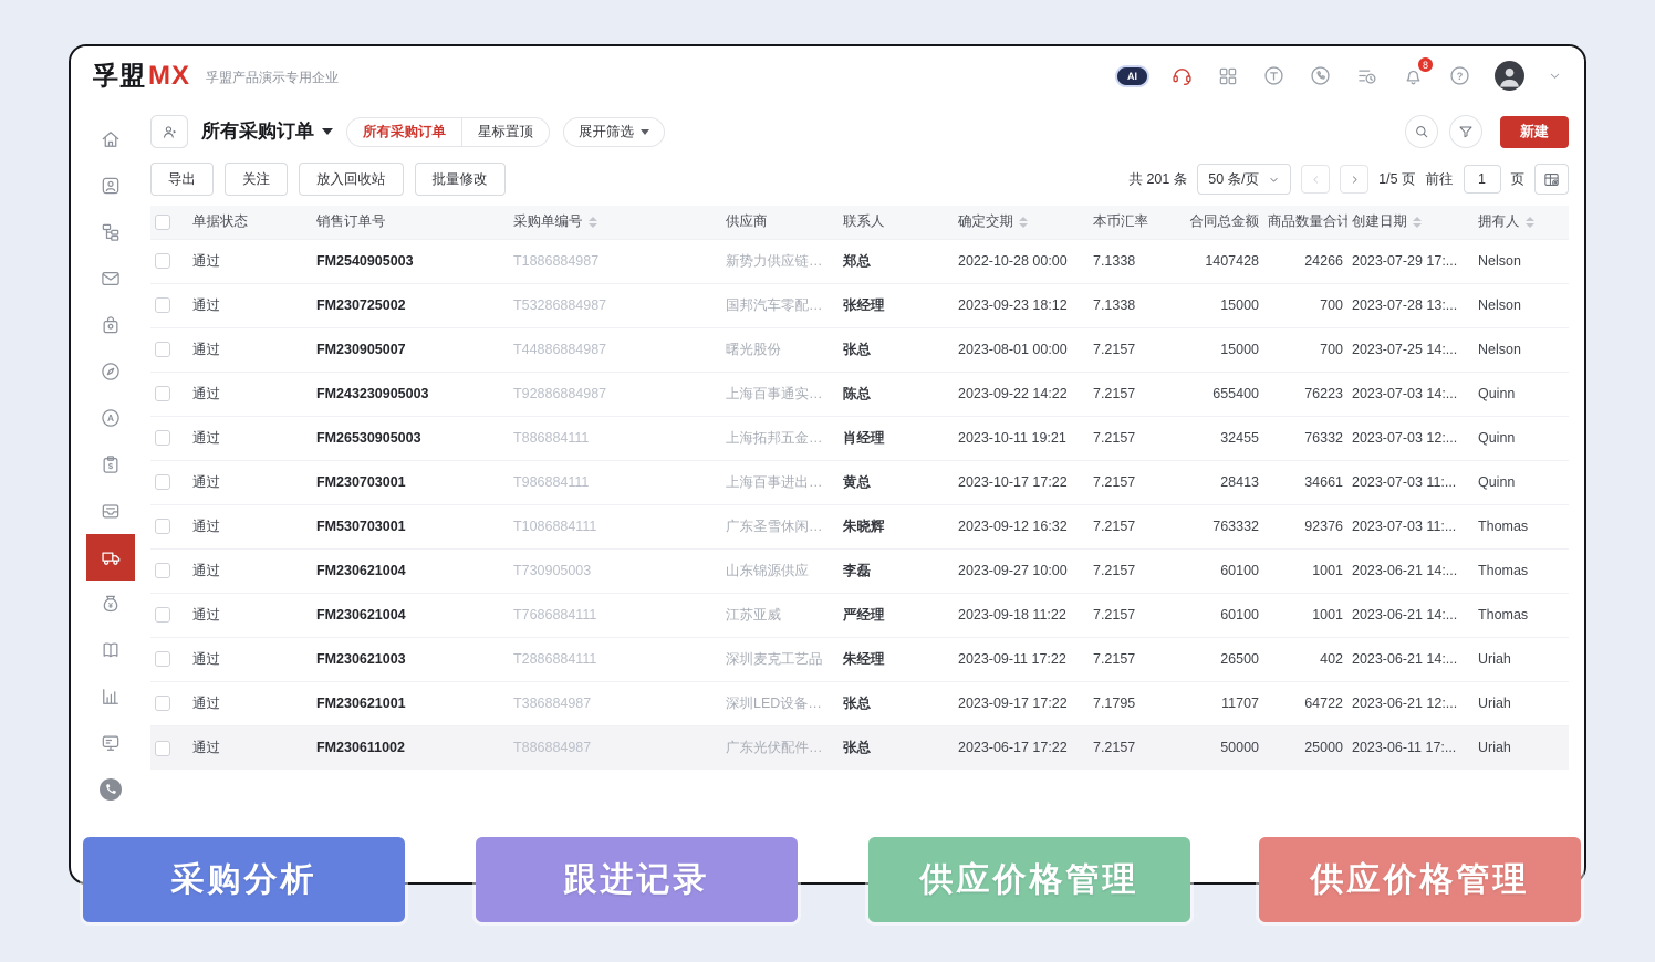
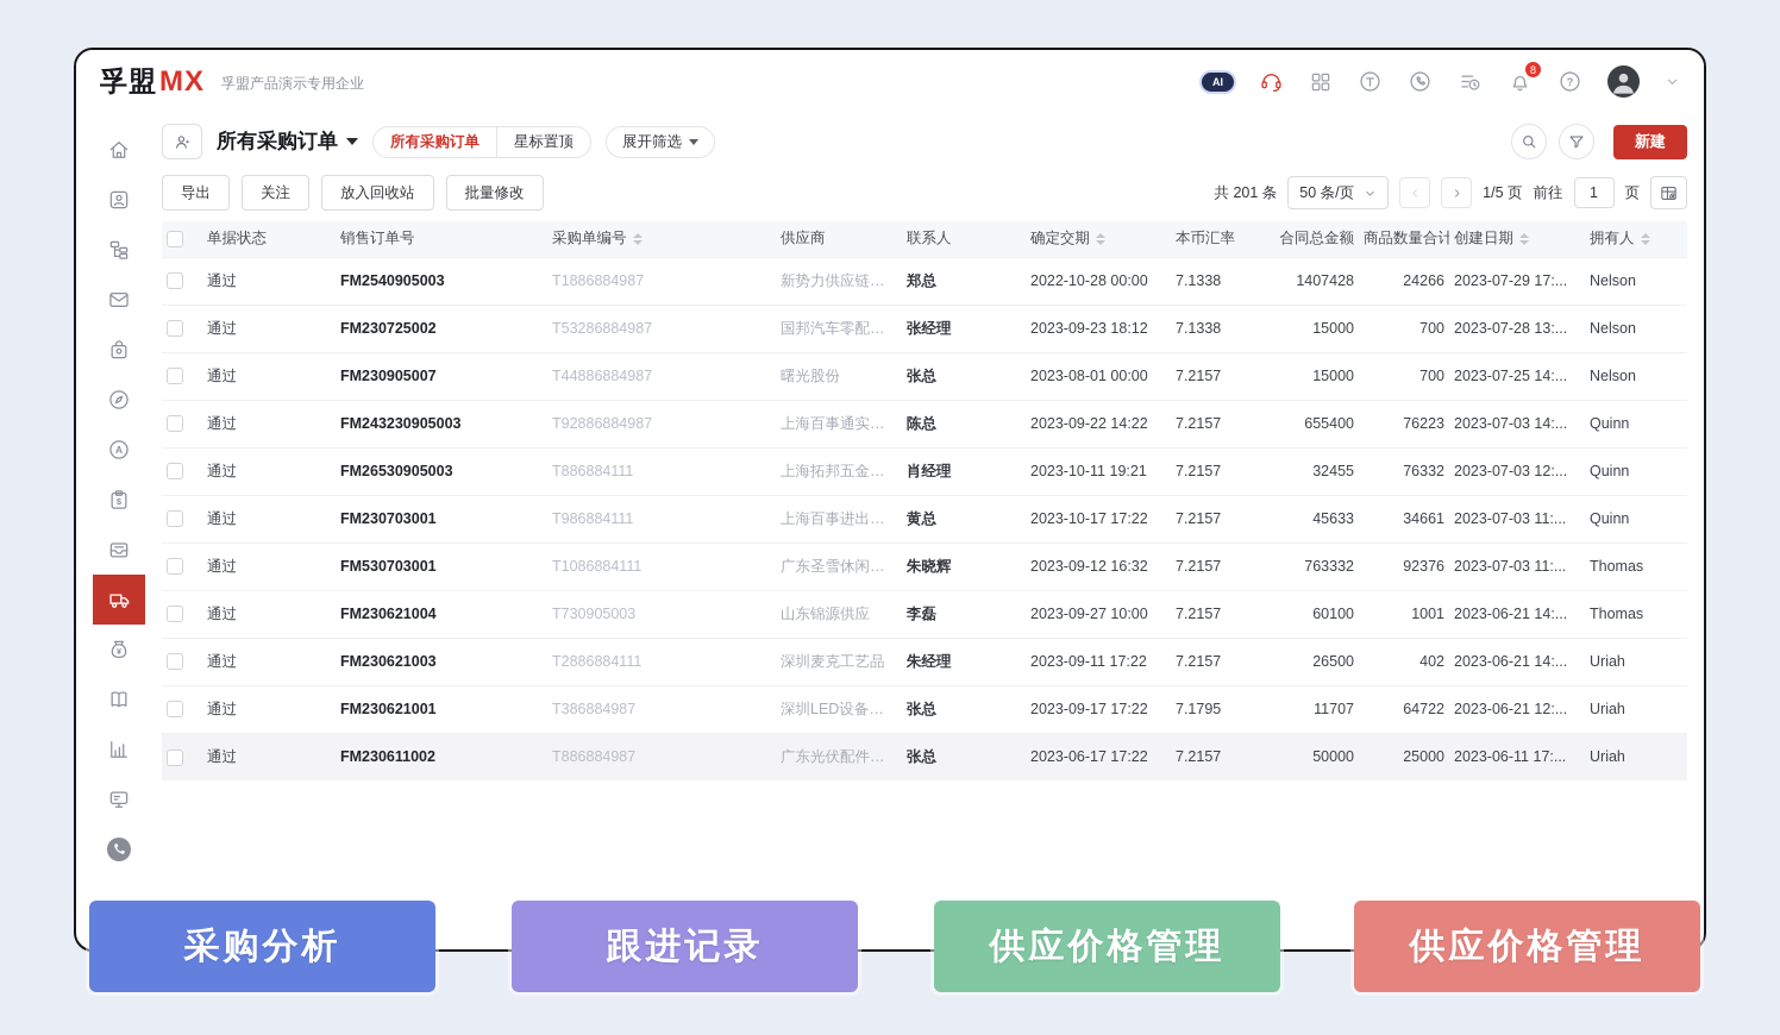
  孚盟
  MX
  孚盟产品演示专用企业
  AI
  8
  ?
  A
  $
  ¥
  所有采购订单
  所有采购订单
  星标置顶
  展开筛选
  新建
  导出
  关注
  放入回收站
  批量修改
  共 201 条
  50 条/页
  1/5 页
  前往
  1
  页
  	单据状态	销售订单号	采购单编号	供应商	联系人	确定交期	本币汇率	合同总金额	商品数量合计	创建日期	拥有人
  	通过	FM2540905003	T1886884987	新势力供应链公司	郑总	2022-10-28 00:00	7.1338	1407428	24266	2023-07-29 17:...	Nelson
  	通过	FM230725002	T53286884987	国邦汽车零配件有.	张经理	2023-09-23 18:12	7.1338	15000	700	2023-07-28 13:...	Nelson
  	通过	FM230905007	T44886884987	曙光股份	张总	2023-08-01 00:00	7.2157	15000	700	2023-07-25 14:...	Nelson
  	通过	FM243230905003	T92886884987	上海百事通实业有.	陈总	2023-09-22 14:22	7.2157	655400	76223	2023-07-03 14:...	Quinn
  	通过	FM26530905003	T886884111	上海拓邦五金配件.	肖经理	2023-10-11 19:21	7.2157	32455	76332	2023-07-03 12:...	Quinn
- 	通过	FM230703001	T986884111	上海百事进出口有.	黄总	2023-10-17 17:22	7.2157	28413	34661	2023-07-03 11:...	Quinn
+ 	通过	FM230703001	T986884111	上海百事进出口有.	黄总	2023-10-17 17:22	7.2157	45633	34661	2023-07-03 11:...	Quinn
  	通过	FM530703001	T1086884111	广东圣雪休闲用品.	朱晓辉	2023-09-12 16:32	7.2157	763332	92376	2023-07-03 11:...	Thomas
  	通过	FM230621004	T730905003	山东锦源供应	李磊	2023-09-27 10:00	7.2157	60100	1001	2023-06-21 14:...	Thomas
- 	通过	FM230621004	T7686884111	江苏亚威	严经理	2023-09-18 11:22	7.2157	60100	1001	2023-06-21 14:...	Thomas
  	通过	FM230621003	T2886884111	深圳麦克工艺品	朱经理	2023-09-11 17:22	7.2157	26500	402	2023-06-21 14:...	Uriah
  	通过	FM230621001	T386884987	深圳LED设备有限.	张总	2023-09-17 17:22	7.1795	11707	64722	2023-06-21 12:...	Uriah
  	通过	FM230611002	T886884987	广东光伏配件有限.	张总	2023-06-17 17:22	7.2157	50000	25000	2023-06-11 17:...	Uriah
  采购分析
  跟进记录
  供应价格管理
  供应价格管理
